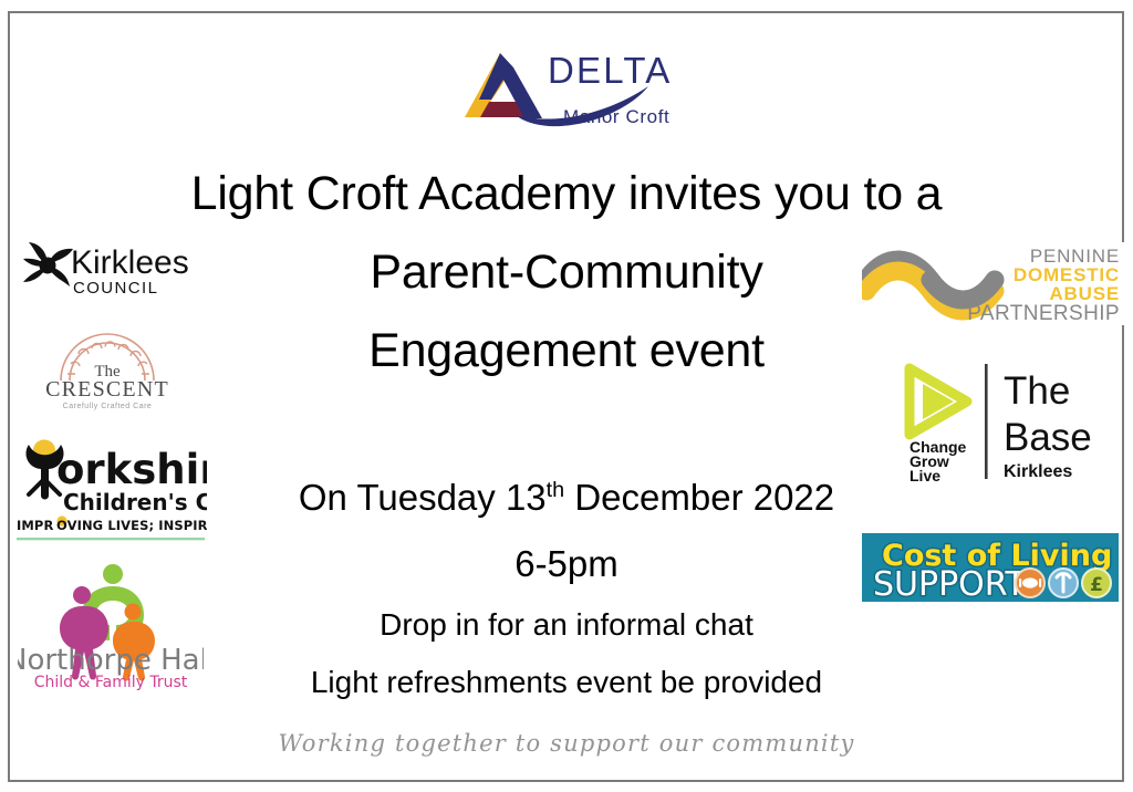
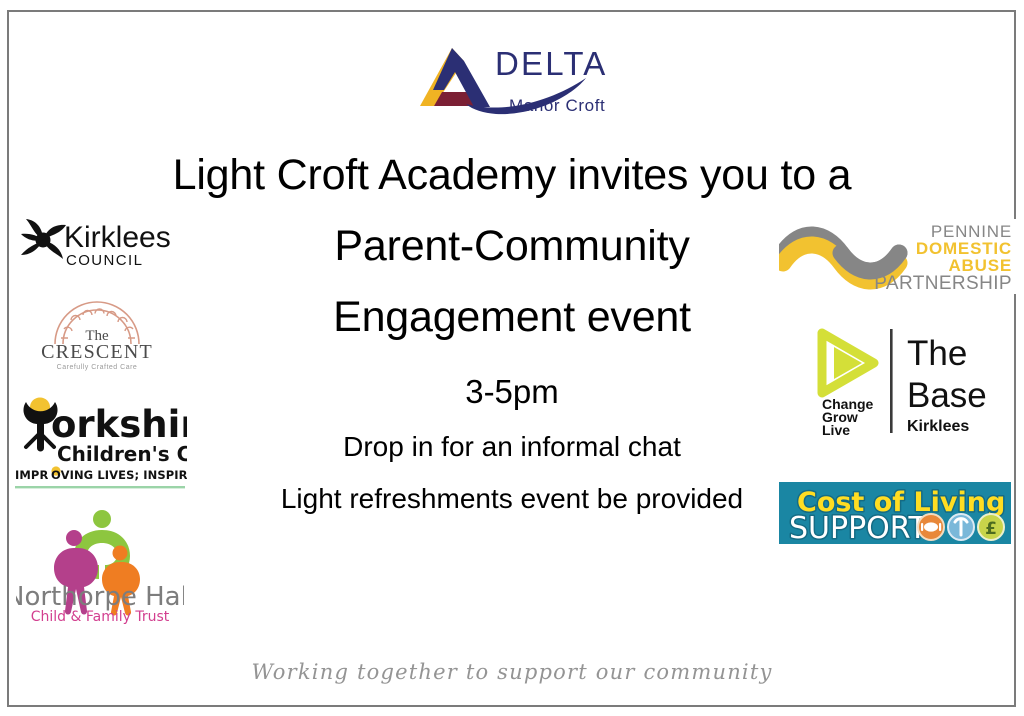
  DELTA
  Manor Croft
  Light Croft Academy invites you to a
  Parent-Community
  Engagement event
- On Tuesday 13th December 2022
- 6-5pm
+ 3-5pm
  Drop in for an informal chat
  Light refreshments event be provided
  Working together to support our community
  Kirklees
  COUNCIL
  The
  CRESCENT
  orkshi
  IMPR
  orthorpe Ha
  Child & Family Trust
  PENNINE
  DOMESTIC
  ABUSE
  PARTNERSHIP
  Change
  Grow
  Live
  The
  Base
  Kirklees
  Cost of Living
  SUPPOR
  £
